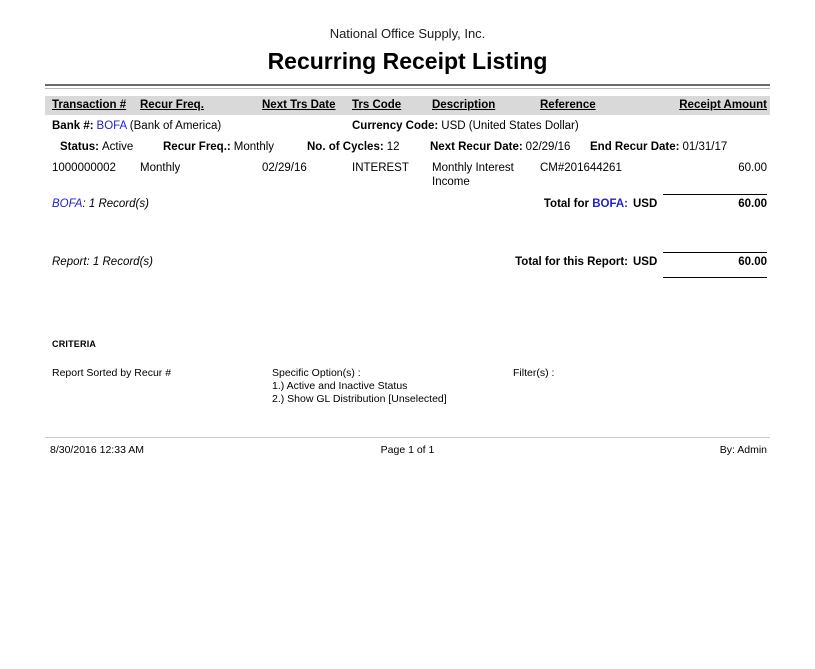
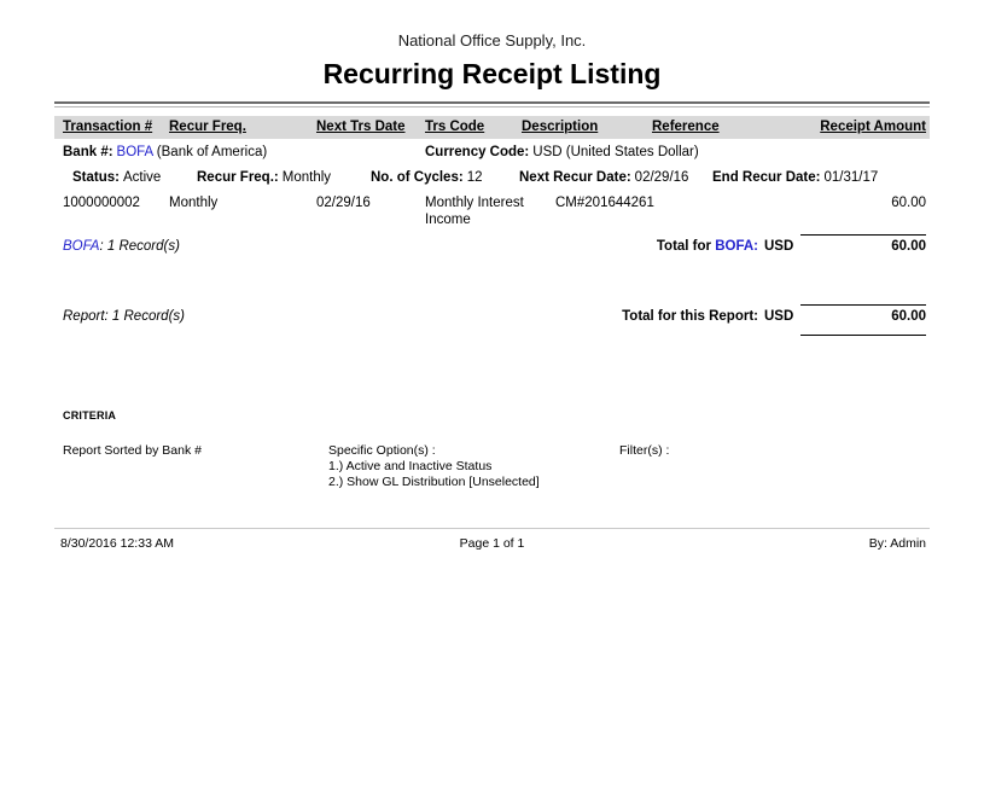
  National Office Supply, Inc.
  Recurring Receipt Listing
  Transaction #
  Recur Freq.
  Next Trs Date
  Trs Code
  Description
  Reference
  Receipt Amount
  Bank #: BOFA (Bank of America)
  Currency Code: USD (United States Dollar)
  Status: Active
  Recur Freq.: Monthly
  No. of Cycles: 12
  Next Recur Date: 02/29/16
  End Recur Date: 01/31/17
  1000000002
  Monthly
  02/29/16
- INTEREST
  Monthly Interest Income
  CM#201644261
  60.00
  BOFA: 1 Record(s)
  Total for BOFA:
  USD
  60.00
  Report: 1 Record(s)
  Total for this Report:
  USD
  60.00
  CRITERIA
- Report Sorted by Recur #
+ Report Sorted by Bank #
  Specific Option(s) :
  1.) Active and Inactive Status
  2.) Show GL Distribution [Unselected]
  Filter(s) :
  8/30/2016 12:33 AM
  Page 1 of 1
  By: Admin
